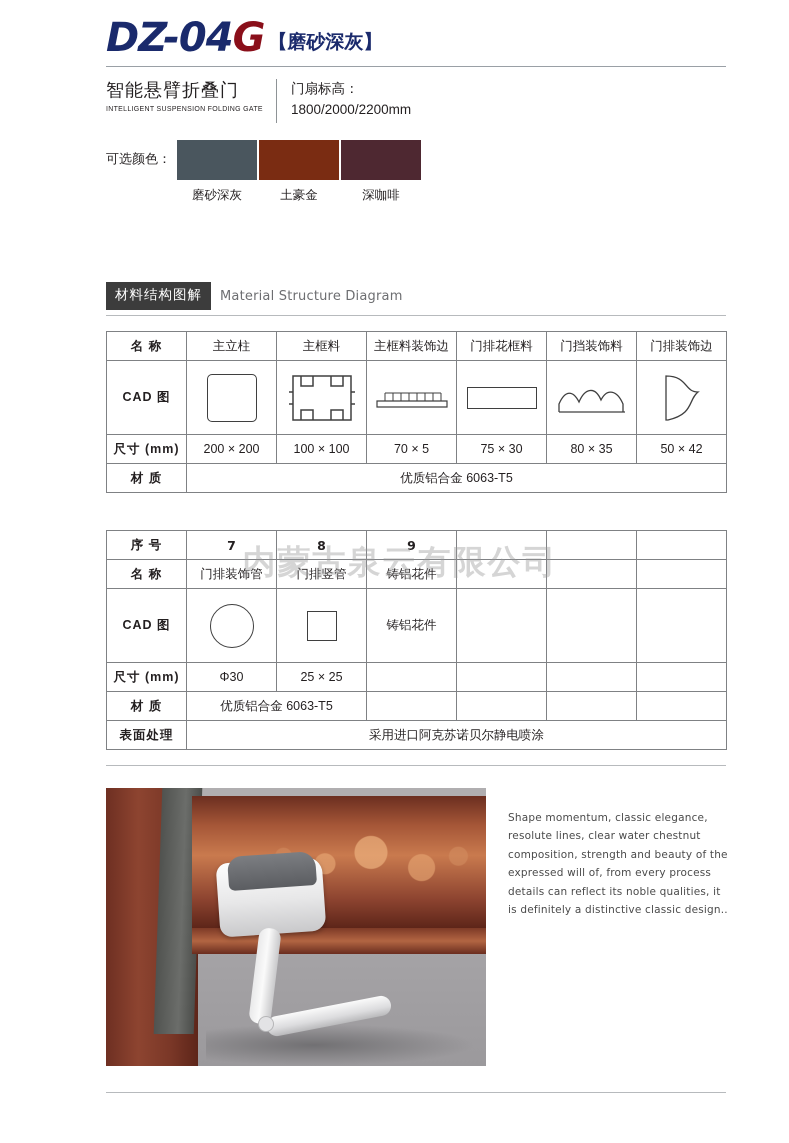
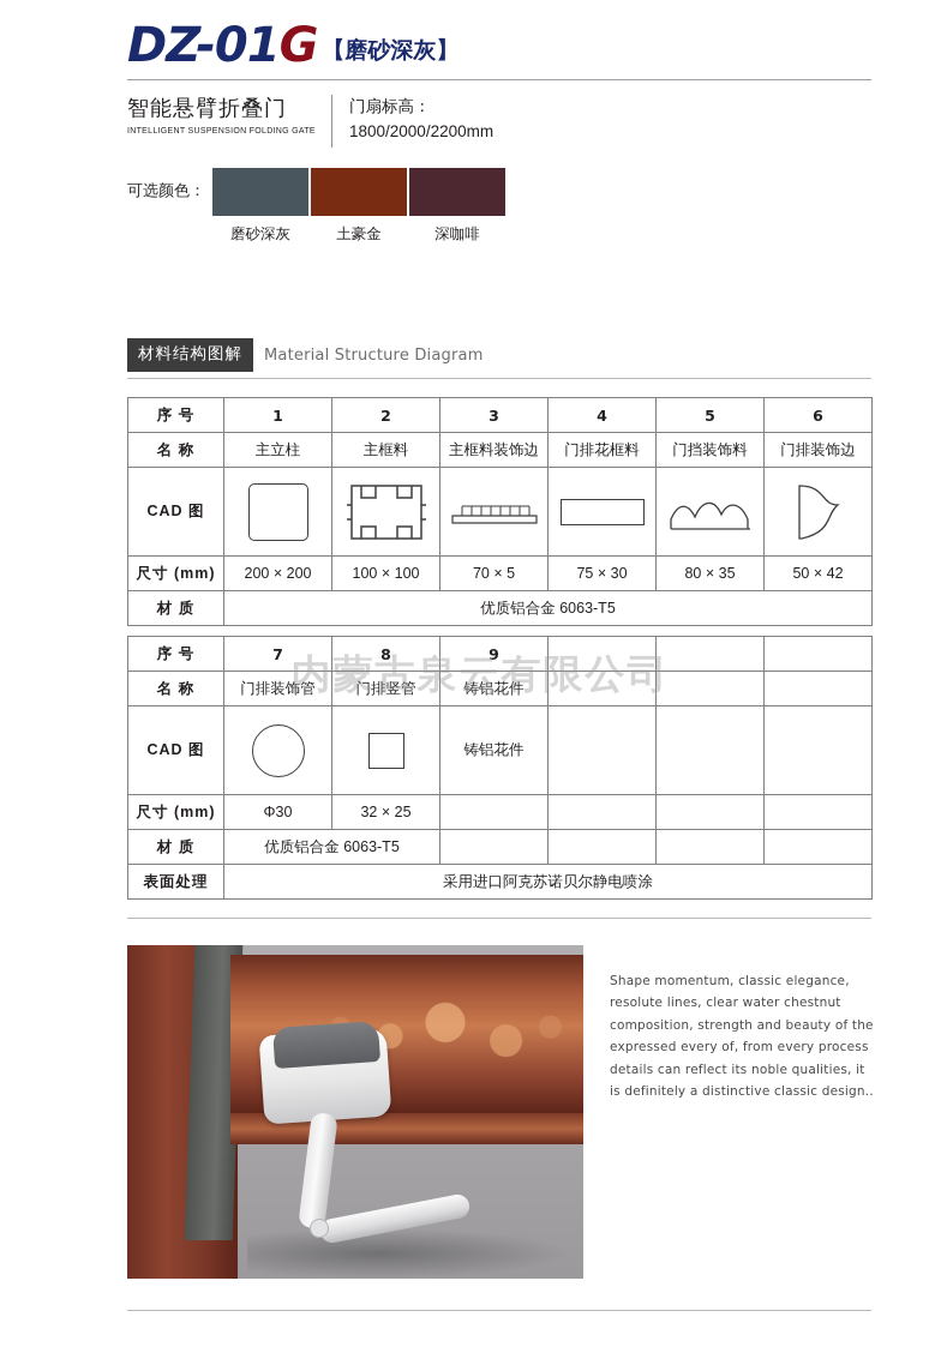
- DZ-04G
+ DZ-01G
  【磨砂深灰】
  智能悬臂折叠门
  门扇标高：
  1800/2000/2200mm
  可选颜色：
  磨砂深灰
  土豪金
  深咖啡
  材料结构图解
  Material Structure Diagram
+ 序 号	1	2	3	4	5	6
  名 称	主立柱	主框料	主框料装饰边	门排花框料	门挡装饰料	门排装饰边
  CAD 图
  尺寸 (mm)	200 × 200	100 × 100	70 × 5	75 × 30	80 × 35	50 × 42
  材 质	优质铝合金 6063-T5
  序 号	7	8	9
  名 称	门排装饰管	门排竖管	铸铝花件
  CAD 图			铸铝花件
- 尺寸 (mm)	Φ30	25 × 25
+ 尺寸 (mm)	Φ30	32 × 25
  材 质	优质铝合金 6063-T5
  表面处理	采用进口阿克苏诺贝尔静电喷涂
  内蒙古泉云有限公司
- Shape momentum, classic elegance, resolute lines, clear water chestnut composition, strength and beauty of the expressed will of, from every process details can reflect its noble qualities, it is definitely a distinctive classic design..
+ Shape momentum, classic elegance, resolute lines, clear water chestnut composition, strength and beauty of the expressed every of, from every process details can reflect its noble qualities, it is definitely a distinctive classic design..
